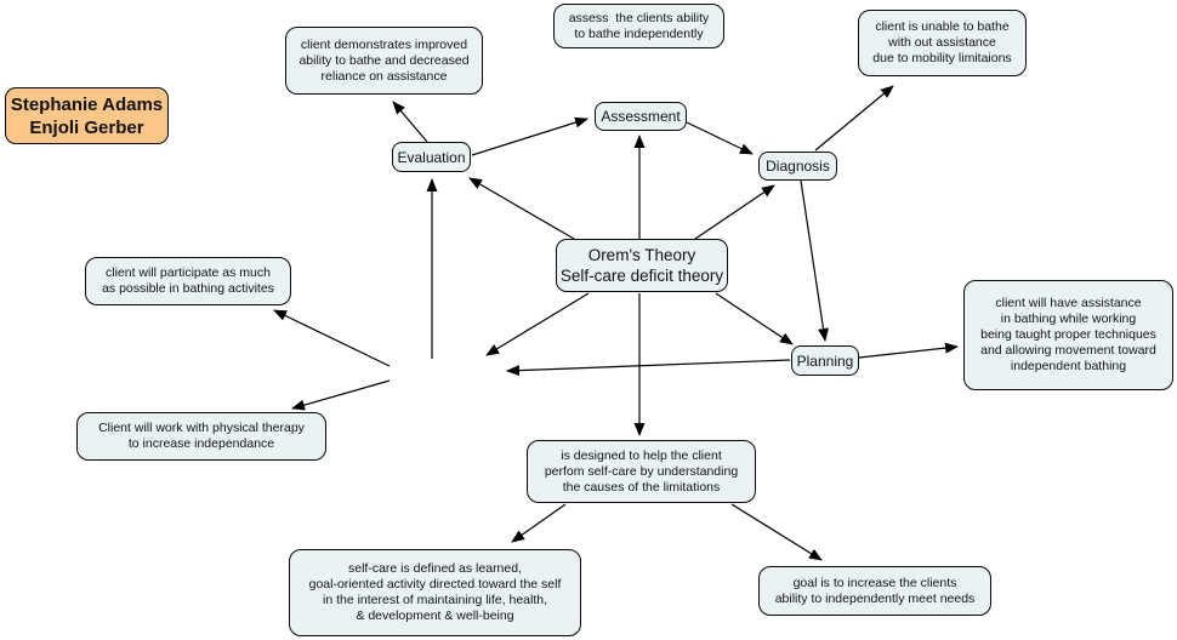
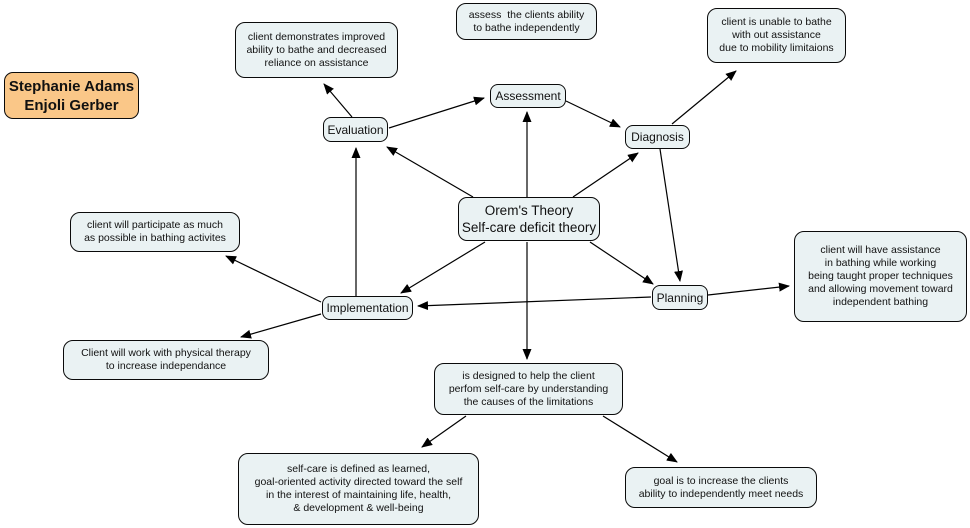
  Stephanie Adams
  Enjoli Gerber
  client demonstrates improved
  ability to bathe and decreased
  reliance on assistance
  assess the clients ability
  to bathe independently
  client is unable to bathe
  with out assistance
  due to mobility limitaions
  Evaluation
  Assessment
  Diagnosis
  Orem's Theory
  Self-care deficit theory
  client will participate as much
  as possible in bathing activites
  client will have assistance
  in bathing while working
  being taught proper techniques
  and allowing movement toward
  independent bathing
+ Implementation
  Planning
  Client will work with physical therapy
  to increase independance
  is designed to help the client
  perfom self-care by understanding
  the causes of the limitations
  self-care is defined as learned,
  goal-oriented activity directed toward the self
  in the interest of maintaining life, health,
  & development & well-being
  goal is to increase the clients
  ability to independently meet needs
